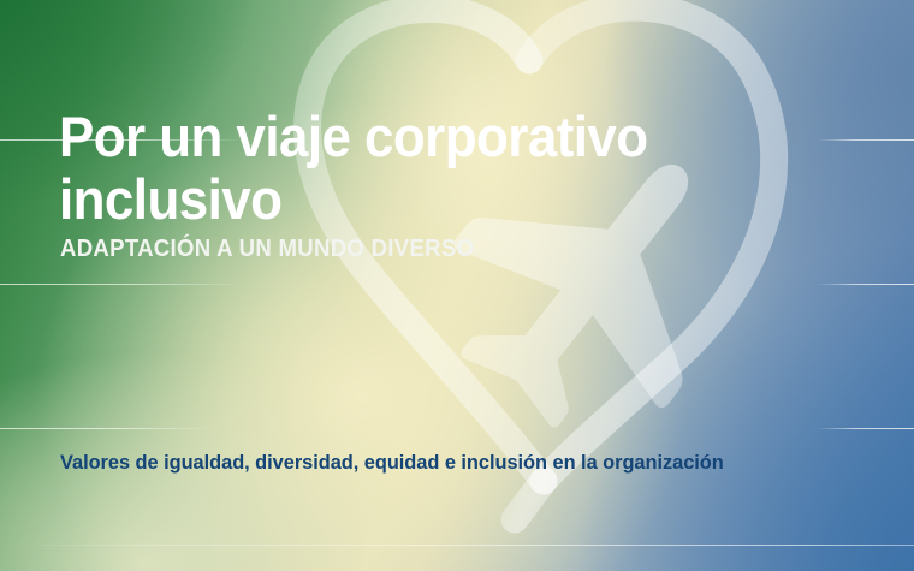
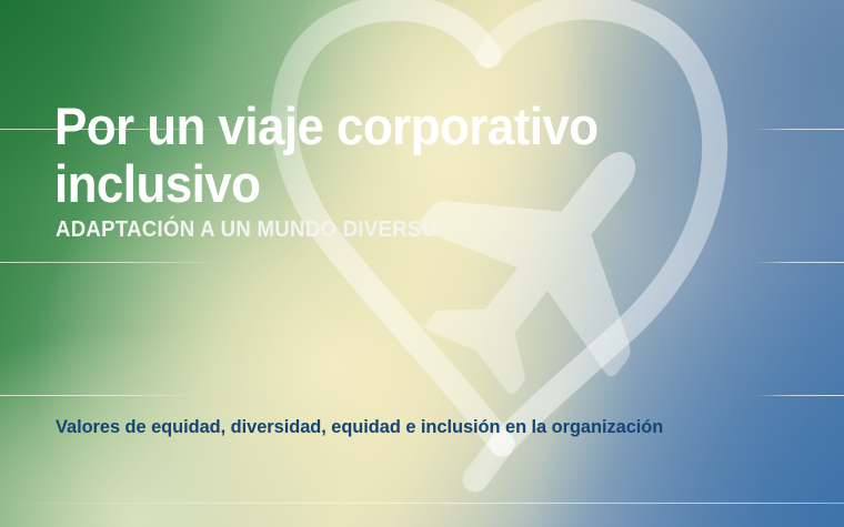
  Por un viaje corporativo
  inclusivo
  ADAPTACIÓN A UN MUNDO DIVERSO
- Valores de igualdad, diversidad, equidad e inclusión en la organización
+ Valores de equidad, diversidad, equidad e inclusión en la organización
